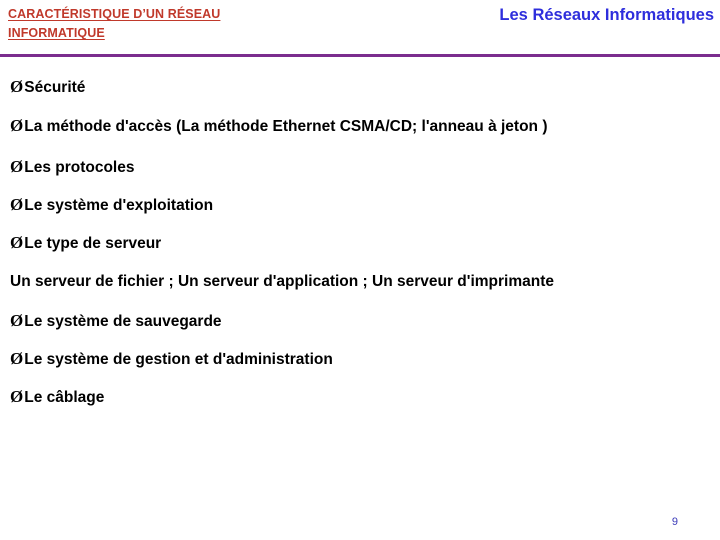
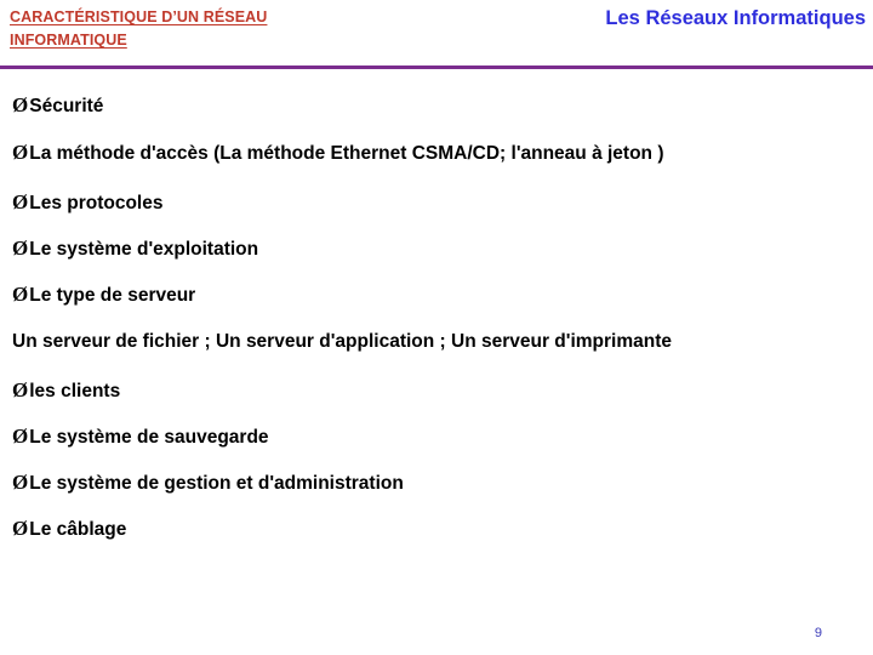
  CARACTÉRISTIQUE D’UN RÉSEAU
  INFORMATIQUE
  Les Réseaux Informatiques
  ØSécurité
  ØLa méthode d'accès (La méthode Ethernet CSMA/CD; l'anneau à jeton )
  ØLes protocoles
  ØLe système d'exploitation
  ØLe type de serveur
  Un serveur de fichier ; Un serveur d'application ; Un serveur d'imprimante
+ Øles clients
  ØLe système de sauvegarde
  ØLe système de gestion et d'administration
  ØLe câblage
  9
